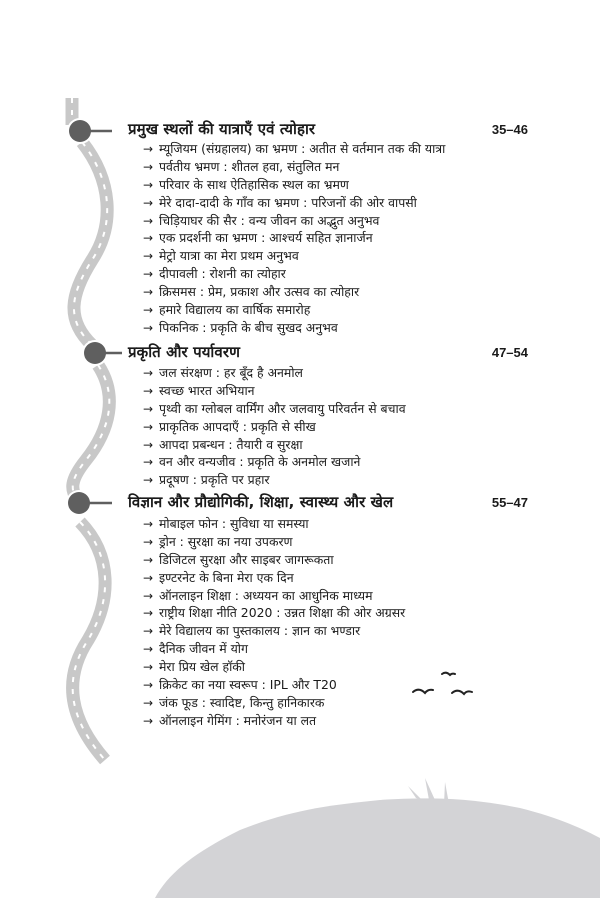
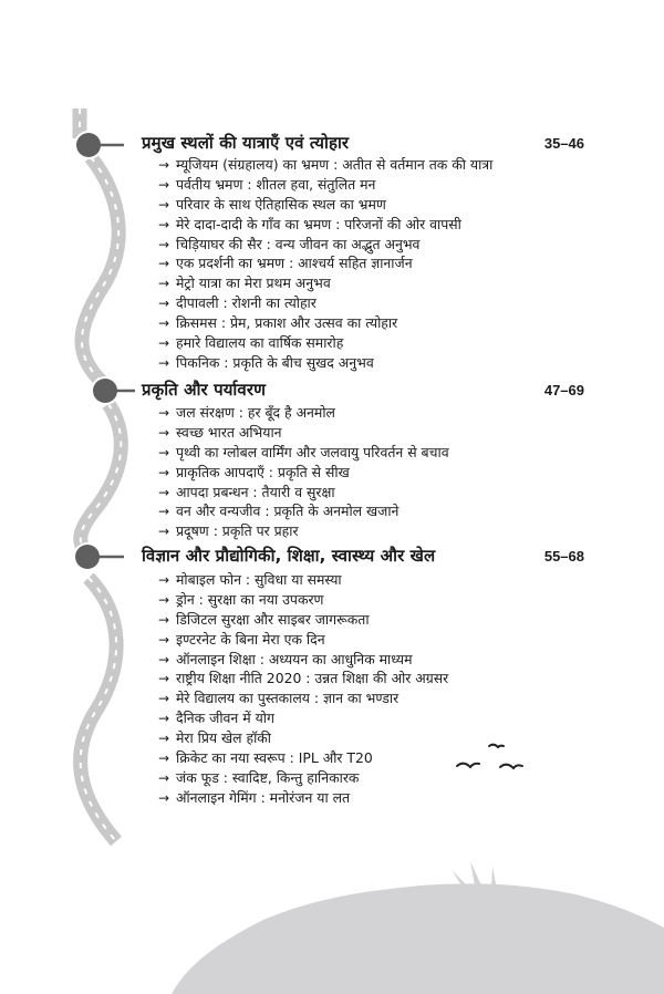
  प्रमुख स्थलों की यात्राएँ एवं त्योहार
  35–46
  → म्यूजियम (संग्रहालय) का भ्रमण : अतीत से वर्तमान तक की यात्रा
  → पर्वतीय भ्रमण : शीतल हवा, संतुलित मन
  → परिवार के साथ ऐतिहासिक स्थल का भ्रमण
  → मेरे दादा-दादी के गाँव का भ्रमण : परिजनों की ओर वापसी
  → चिड़ियाघर की सैर : वन्य जीवन का अद्भुत अनुभव
  → एक प्रदर्शनी का भ्रमण : आश्चर्य सहित ज्ञानार्जन
  → मेट्रो यात्रा का मेरा प्रथम अनुभव
  → दीपावली : रोशनी का त्योहार
  → क्रिसमस : प्रेम, प्रकाश और उत्सव का त्योहार
  → हमारे विद्यालय का वार्षिक समारोह
  → पिकनिक : प्रकृति के बीच सुखद अनुभव
  प्रकृति और पर्यावरण
- 47–54
+ 47–69
  → जल संरक्षण : हर बूँद है अनमोल
  → स्वच्छ भारत अभियान
  → पृथ्वी का ग्लोबल वार्मिंग और जलवायु परिवर्तन से बचाव
  → प्राकृतिक आपदाएँ : प्रकृति से सीख
  → आपदा प्रबन्धन : तैयारी व सुरक्षा
  → वन और वन्यजीव : प्रकृति के अनमोल खजाने
  → प्रदूषण : प्रकृति पर प्रहार
  विज्ञान और प्रौद्योगिकी, शिक्षा, स्वास्थ्य और खेल
- 55–47
+ 55–68
  → मोबाइल फोन : सुविधा या समस्या
  → ड्रोन : सुरक्षा का नया उपकरण
  → डिजिटल सुरक्षा और साइबर जागरूकता
  → इण्टरनेट के बिना मेरा एक दिन
  → ऑनलाइन शिक्षा : अध्ययन का आधुनिक माध्यम
  → राष्ट्रीय शिक्षा नीति 2020 : उन्नत शिक्षा की ओर अग्रसर
  → मेरे विद्यालय का पुस्तकालय : ज्ञान का भण्डार
  → दैनिक जीवन में योग
  → मेरा प्रिय खेल हॉकी
  → क्रिकेट का नया स्वरूप : IPL और T20
  → जंक फूड : स्वादिष्ट, किन्तु हानिकारक
  → ऑनलाइन गेमिंग : मनोरंजन या लत
